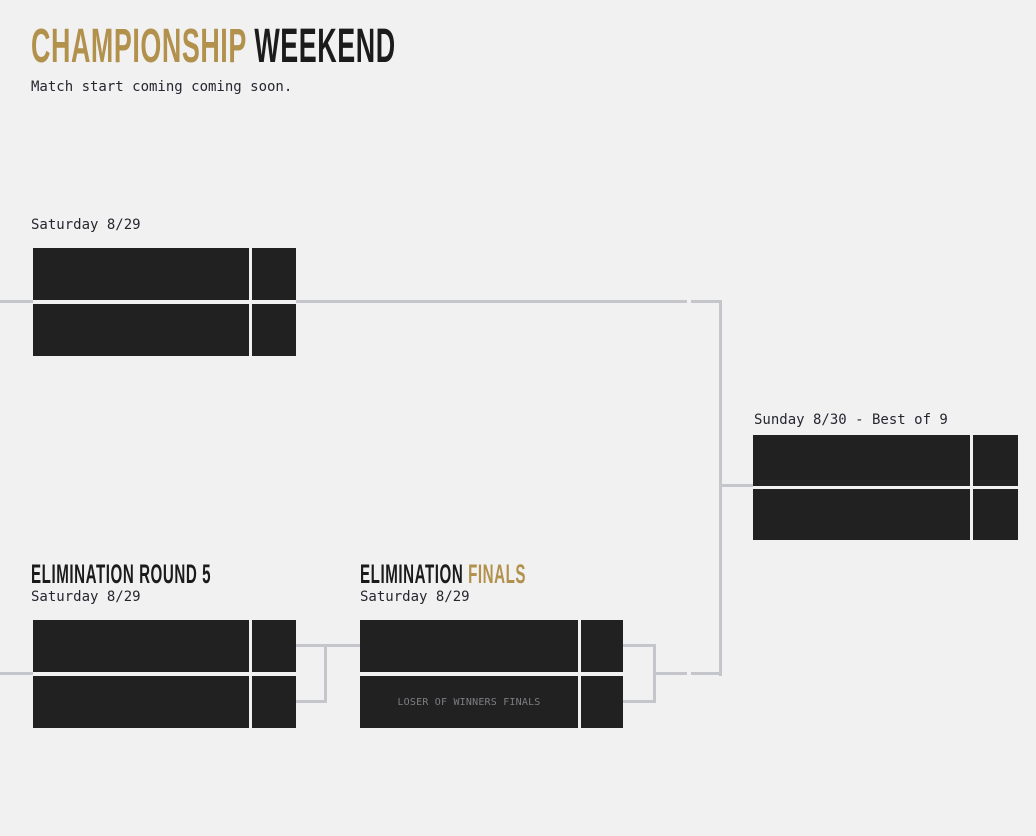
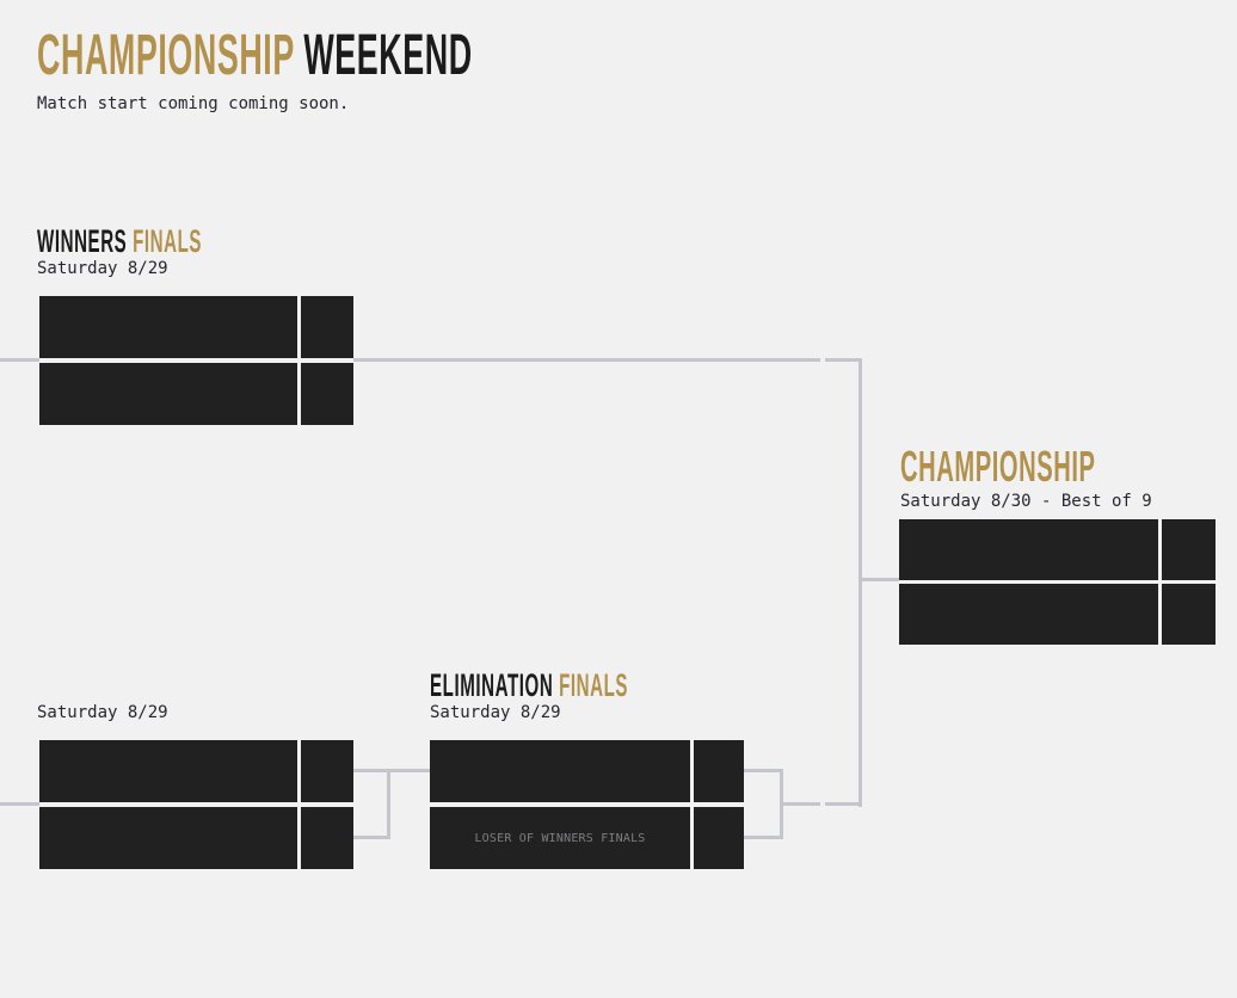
  CHAMPIONSHIP WEEKEND
  Match start coming coming soon.
+ WINNERS FINALS
  Saturday 8/29
+ CHAMPIONSHIP
- Sunday 8/30 - Best of 9
+ Saturday 8/30 - Best of 9
- ELIMINATION ROUND 5
  Saturday 8/29
  ELIMINATION FINALS
  Saturday 8/29
  LOSER OF WINNERS FINALS
